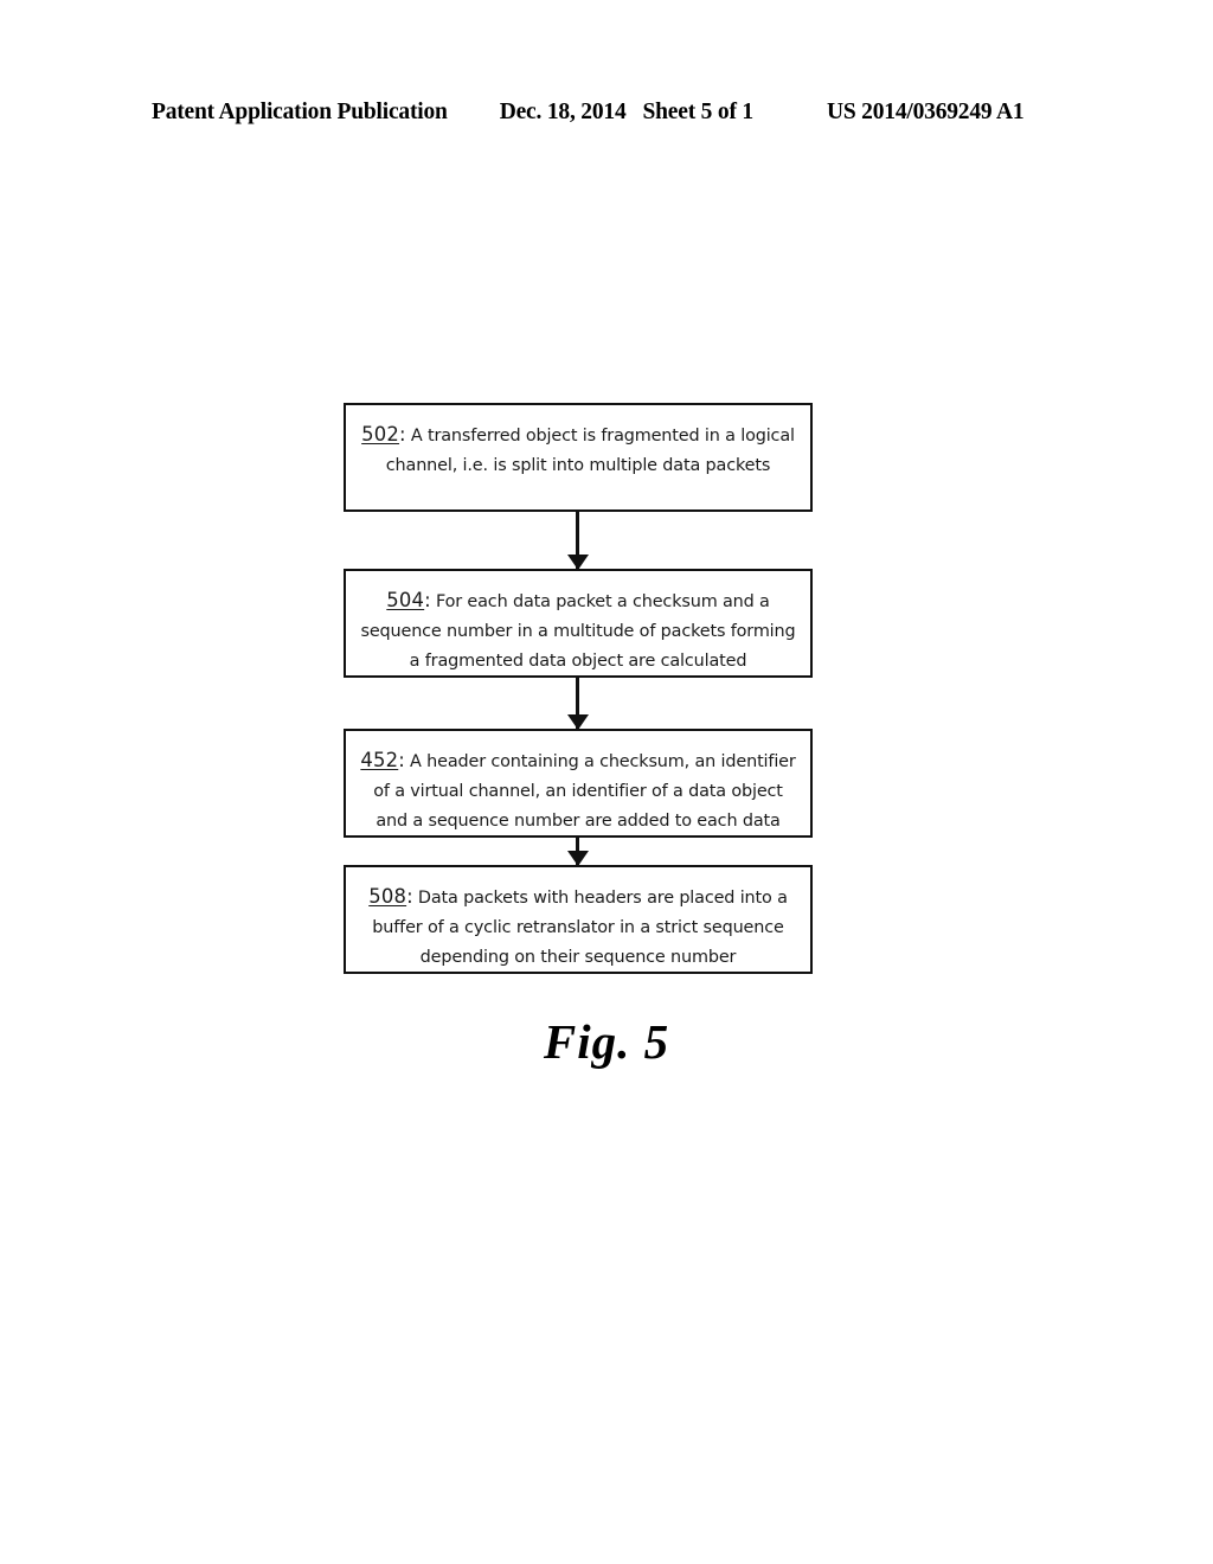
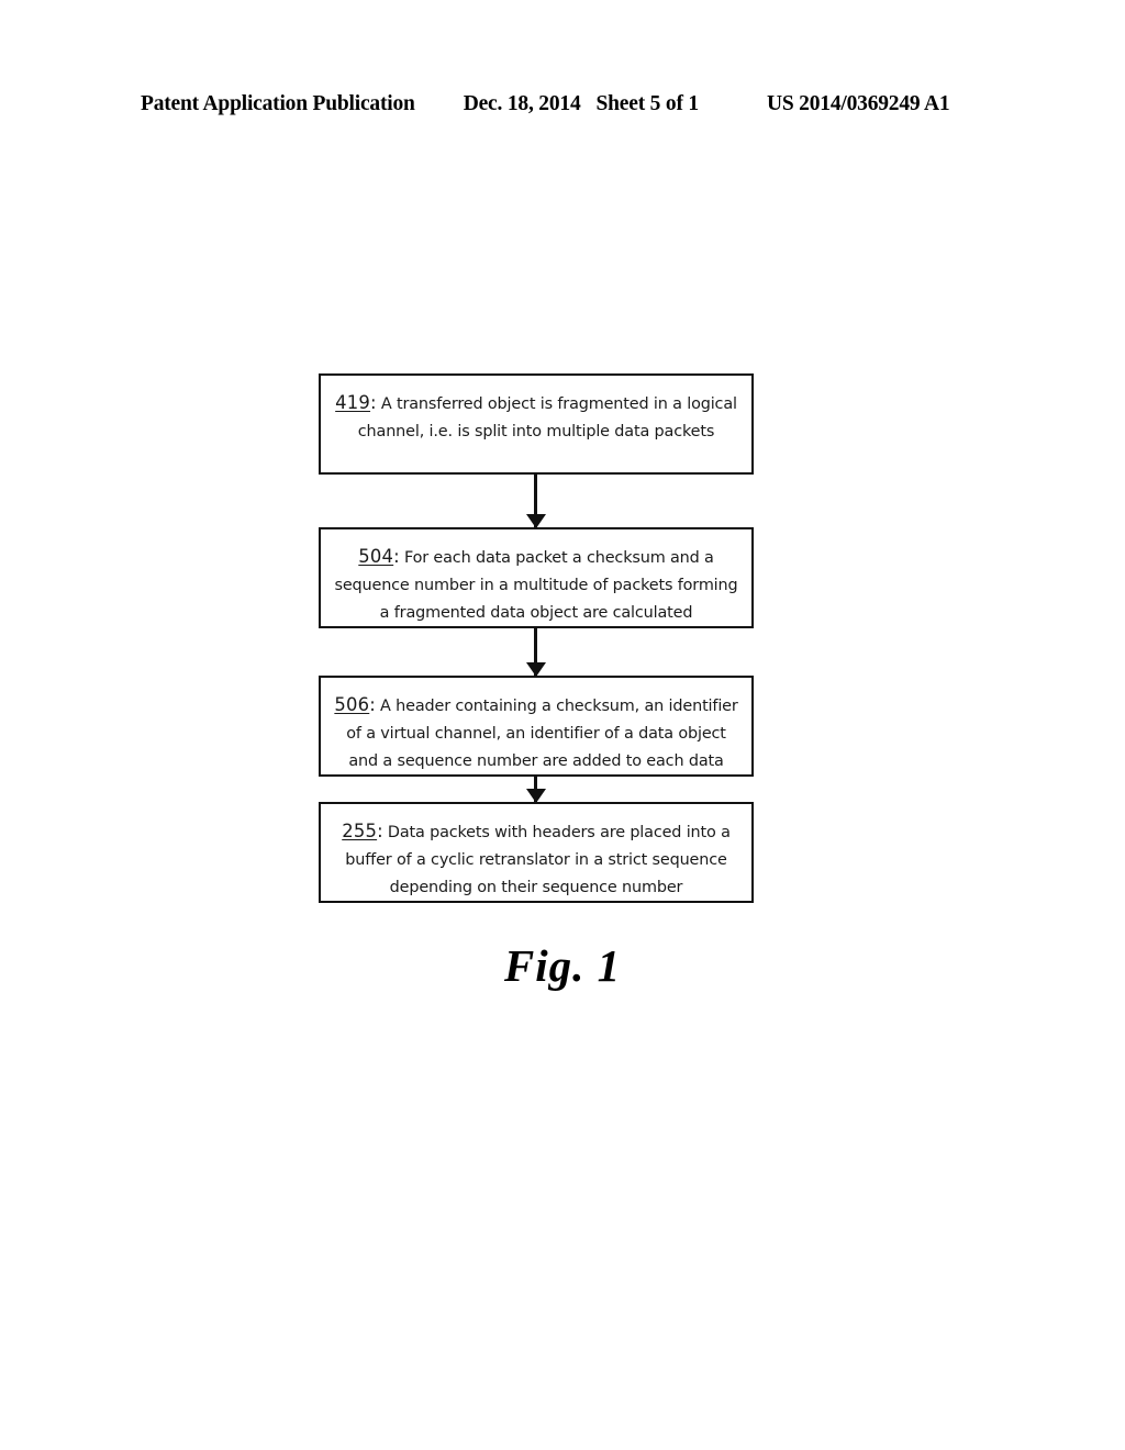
  Patent Application Publication
  Dec. 18, 2014
  Sheet 5 of 1
  US 2014/0369249 A1
- 502: A transferred object is fragmented in a logical
+ 419: A transferred object is fragmented in a logical
  channel, i.e. is split into multiple data packets
  504: For each data packet a checksum and a
  sequence number in a multitude of packets forming
  a fragmented data object are calculated
- 452: A header containing a checksum, an identifier
+ 506: A header containing a checksum, an identifier
  of a virtual channel, an identifier of a data object
  and a sequence number are added to each data
- 508: Data packets with headers are placed into a
+ 255: Data packets with headers are placed into a
  buffer of a cyclic retranslator in a strict sequence
  depending on their sequence number
- Fig. 5
+ Fig. 1
